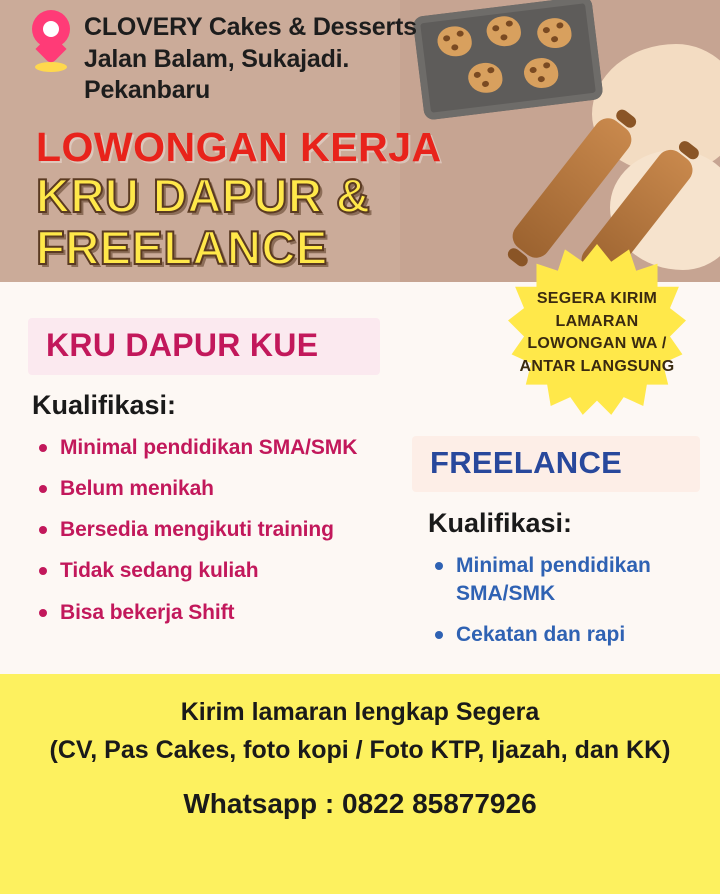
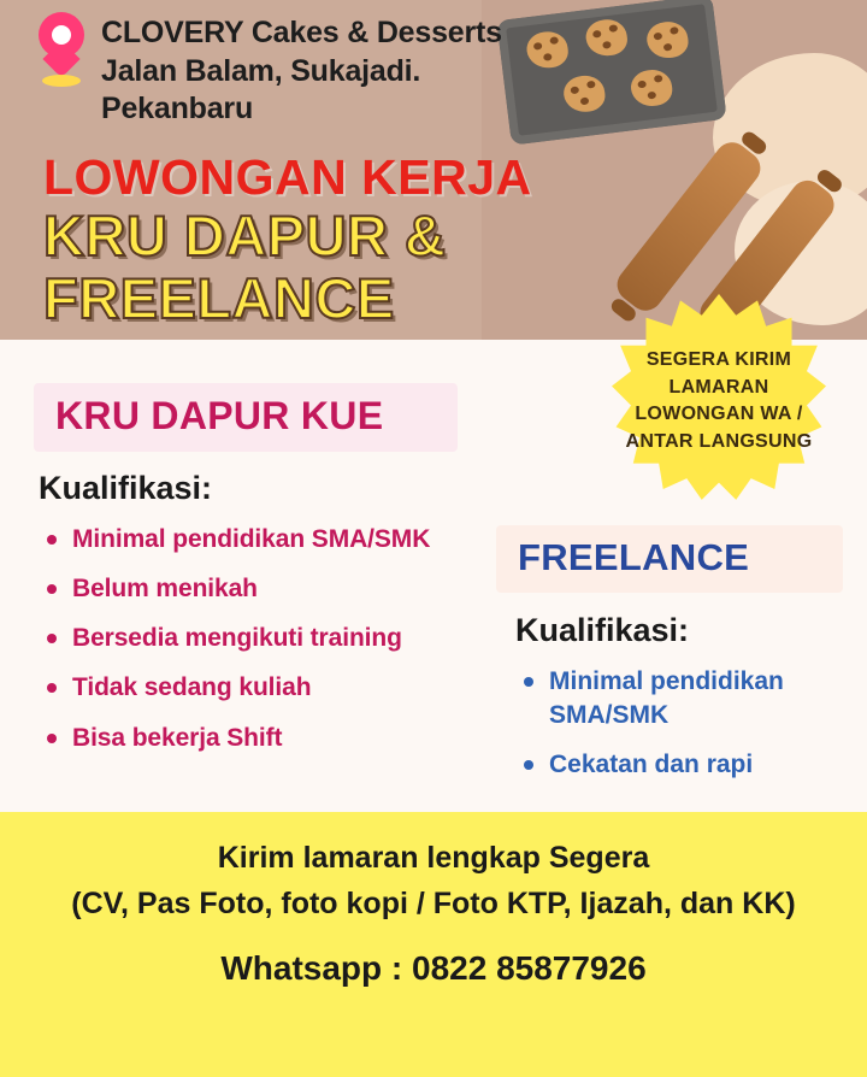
  CLOVERY Cakes & Desserts
  Jalan Balam, Sukajadi.
  Pekanbaru
  LOWONGAN KERJA
  KRU DAPUR &
  FREELANCE
  SEGERA KIRIM LAMARAN LOWONGAN WA / ANTAR LANGSUNG
  KRU DAPUR KUE
  Kualifikasi:
  Minimal pendidikan SMA/SMK
  Belum menikah
  Bersedia mengikuti training
  Tidak sedang kuliah
  Bisa bekerja Shift
  FREELANCE
  Kualifikasi:
  Minimal pendidikan SMA/SMK
  Cekatan dan rapi
  Kirim lamaran lengkap Segera
- (CV, Pas Cakes, foto kopi / Foto KTP, Ijazah, dan KK)
+ (CV, Pas Foto, foto kopi / Foto KTP, Ijazah, dan KK)
  Whatsapp : 0822 85877926
